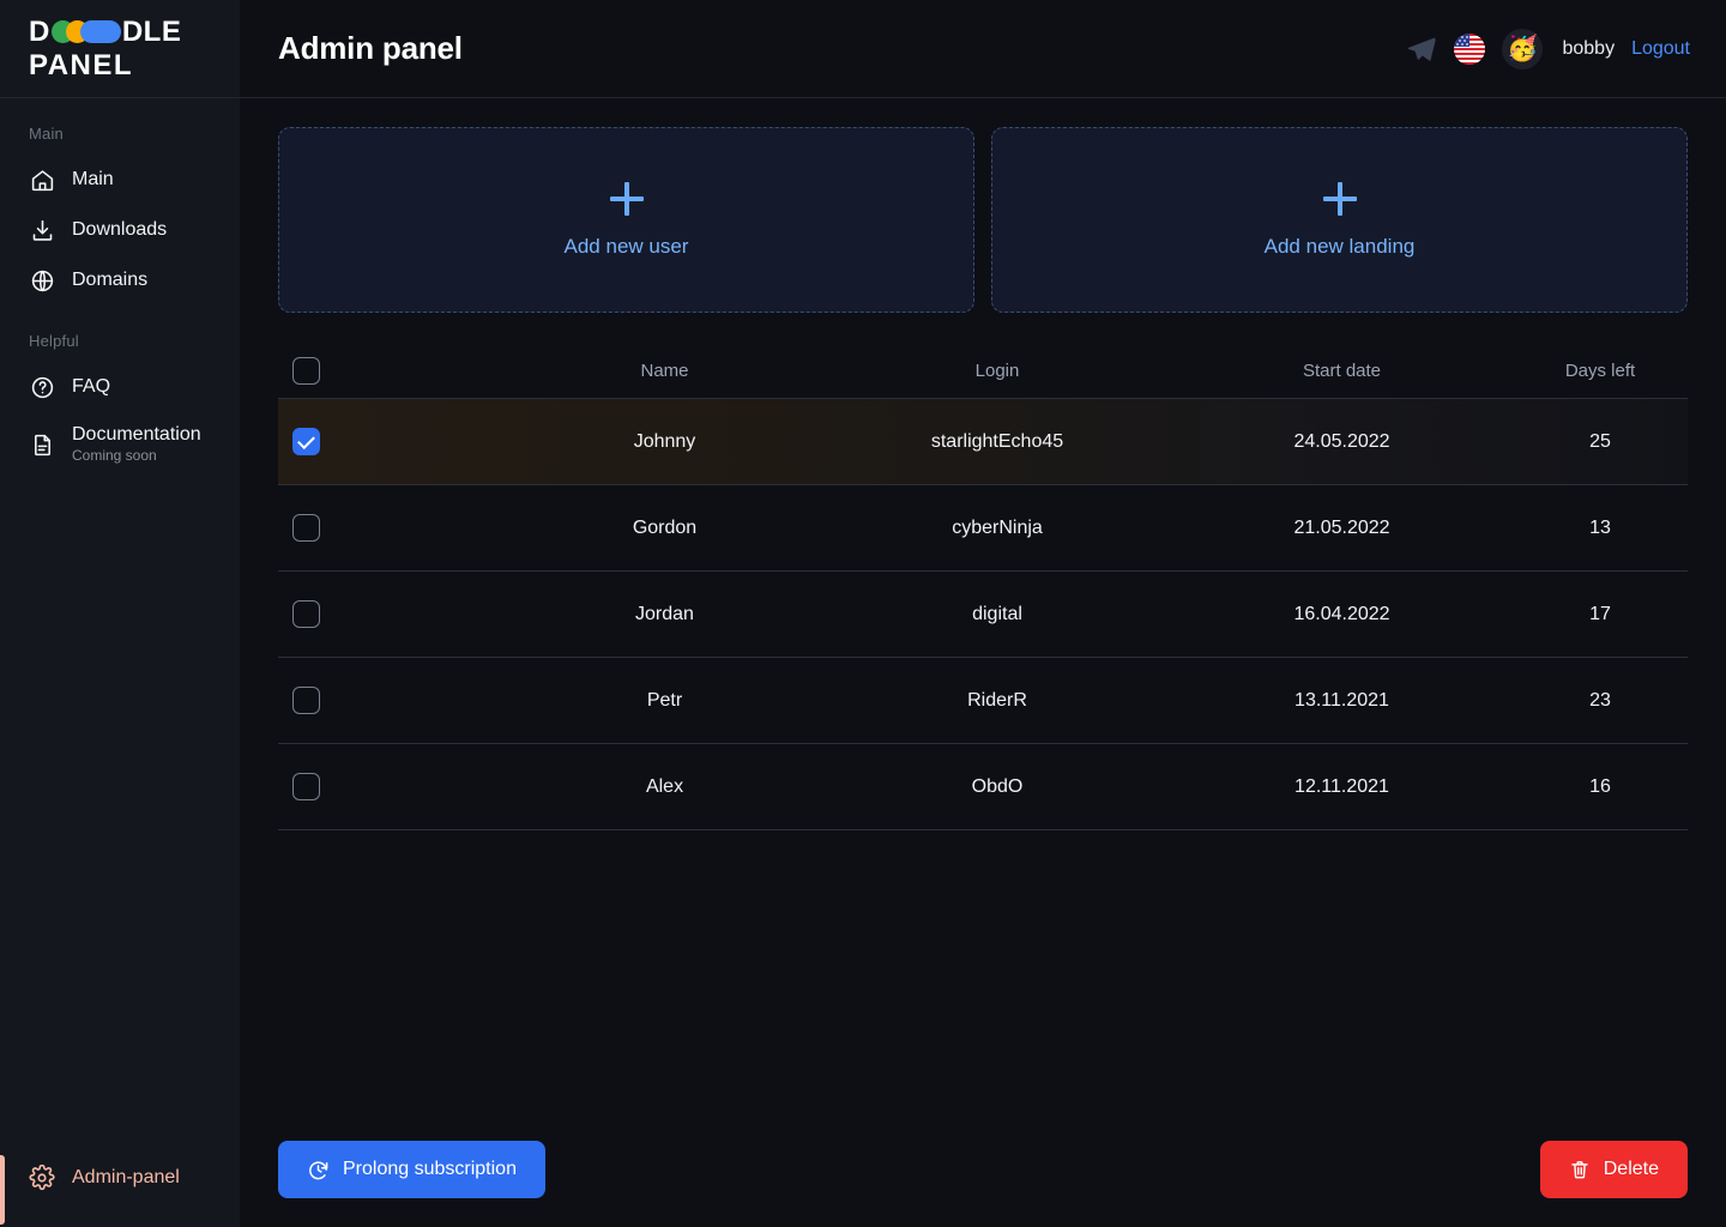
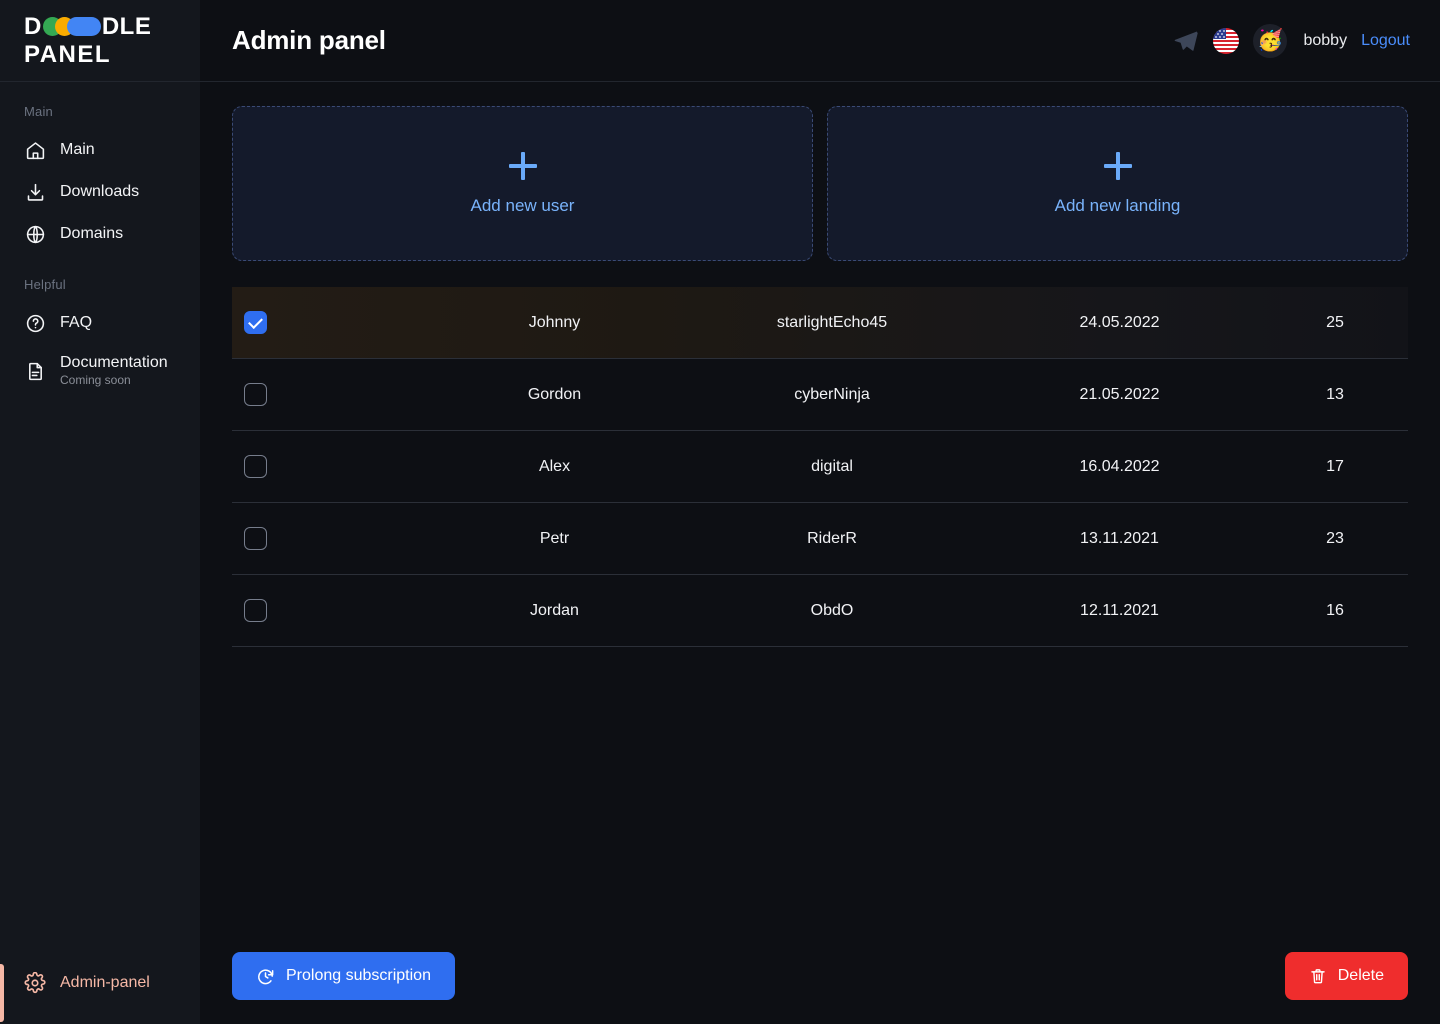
  D
  DLE
  PANEL
  Main
  Main
  Downloads
  Domains
  Helpful
  FAQ
  Documentation
  Coming soon
  Admin-panel
  Admin panel
  🥳
  bobby
  Logout
  Add new user
  Add new landing
- Name
- Login
- Start date
- Days left
  Johnny
  starlightEcho45
  24.05.2022
  25
  Gordon
  cyberNinja
  21.05.2022
  13
- Jordan
+ Alex
  digital
  16.04.2022
  17
  Petr
  RiderR
  13.11.2021
  23
- Alex
+ Jordan
  ObdO
  12.11.2021
  16
  Prolong subscription
  Delete
